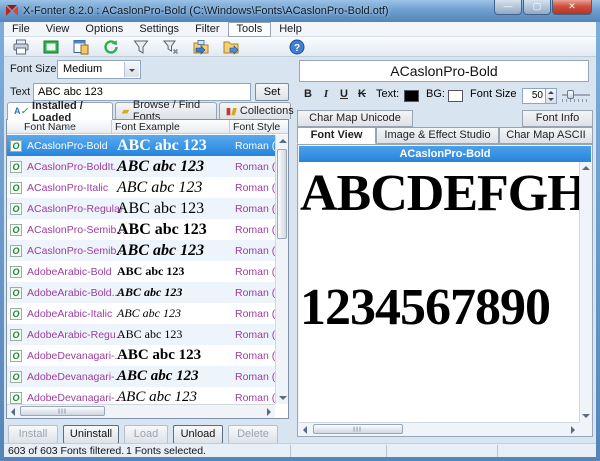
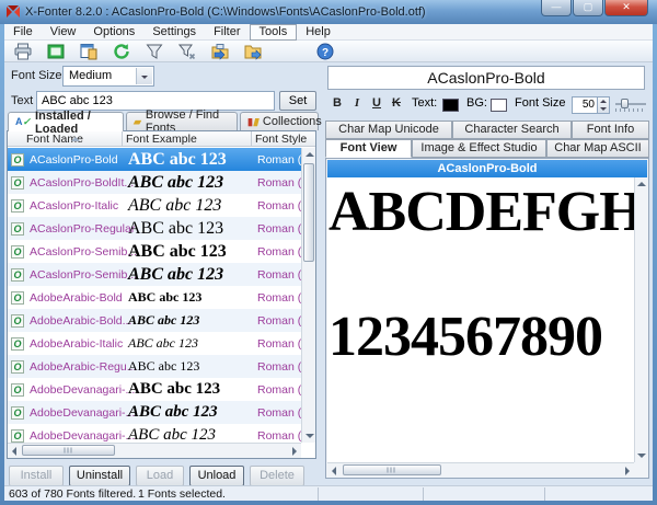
  X-Fonter 8.2.0 : ACaslonPro-Bold (C:\Windows\Fonts\ACaslonPro-Bold.otf)
  —
  ▢
  ✕
  File
  View
  Options
  Settings
  Filter
  Tools
  Help
  ?
  Font Size
  Medium
  Text
  ABC abc 123
  Set
  A✓
  Installed / Loaded
  ▰
  Browse / Find Fonts
  ▮▮
  Collections
  Font Name
  Font Example
  Font Style
  O
  ACaslonPro-Bold
  ABC abc 123
  Roman (
  O
  ACaslonPro-BoldIt...
  ABC abc 123
  Roman (
  O
  ACaslonPro-Italic
  ABC abc 123
  Roman (
  O
  ACaslonPro-Regular
  ABC abc 123
  Roman (
  O
  ACaslonPro-Semib...
  ABC abc 123
  Roman (
  O
  ACaslonPro-Semib...
  ABC abc 123
  Roman (
  O
  AdobeArabic-Bold
  ABC abc 123
  Roman (
  O
  AdobeArabic-Bold...
  ABC abc 123
  Roman (
  O
  AdobeArabic-Italic
  ABC abc 123
  Roman (
  O
  AdobeArabic-Regu...
  ABC abc 123
  Roman (
  O
  AdobeDevanagari-...
  ABC abc 123
  Roman (
  O
  AdobeDevanagari-...
  ABC abc 123
  Roman (
  O
  AdobeDevanagari-...
  ABC abc 123
  Roman (
  Install
  Uninstall
  Load
  Unload
  Delete
  ACaslonPro-Bold
  B
  I
  U
  K
  Text:
  BG:
  Font Size
  50
  Char Map Unicode
+ Character Search
  Font Info
  Font View
  Image & Effect Studio
  Char Map ASCII
  ACaslonPro-Bold
  ABCDEFGH
  1234567890
- 603 of 603 Fonts filtered.
+ 603 of 780 Fonts filtered.
  1 Fonts selected.
